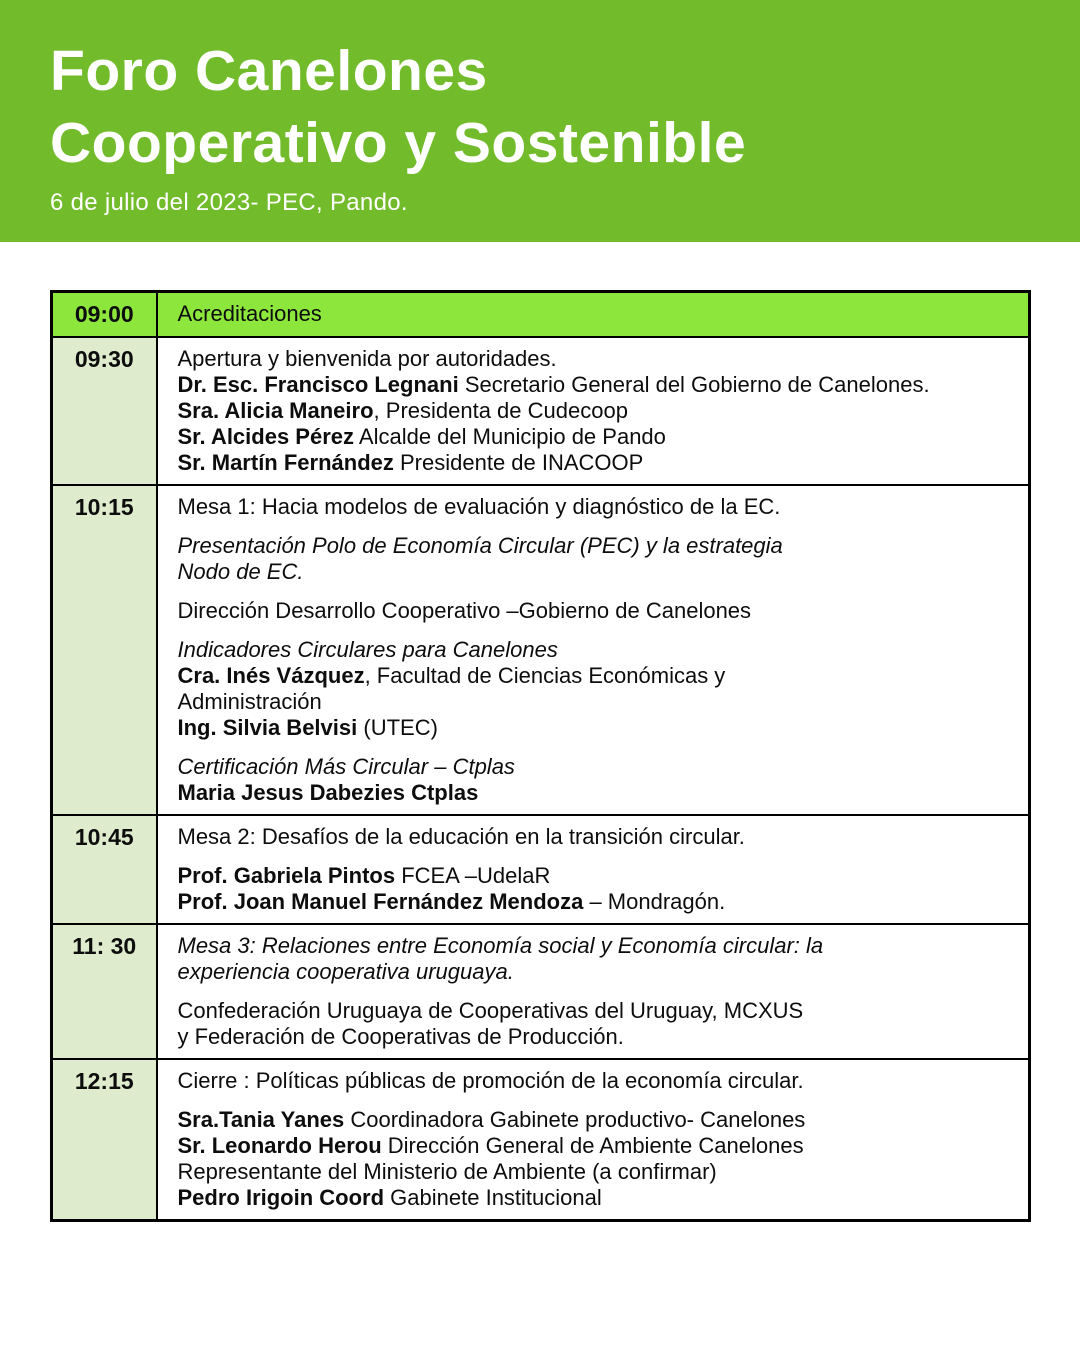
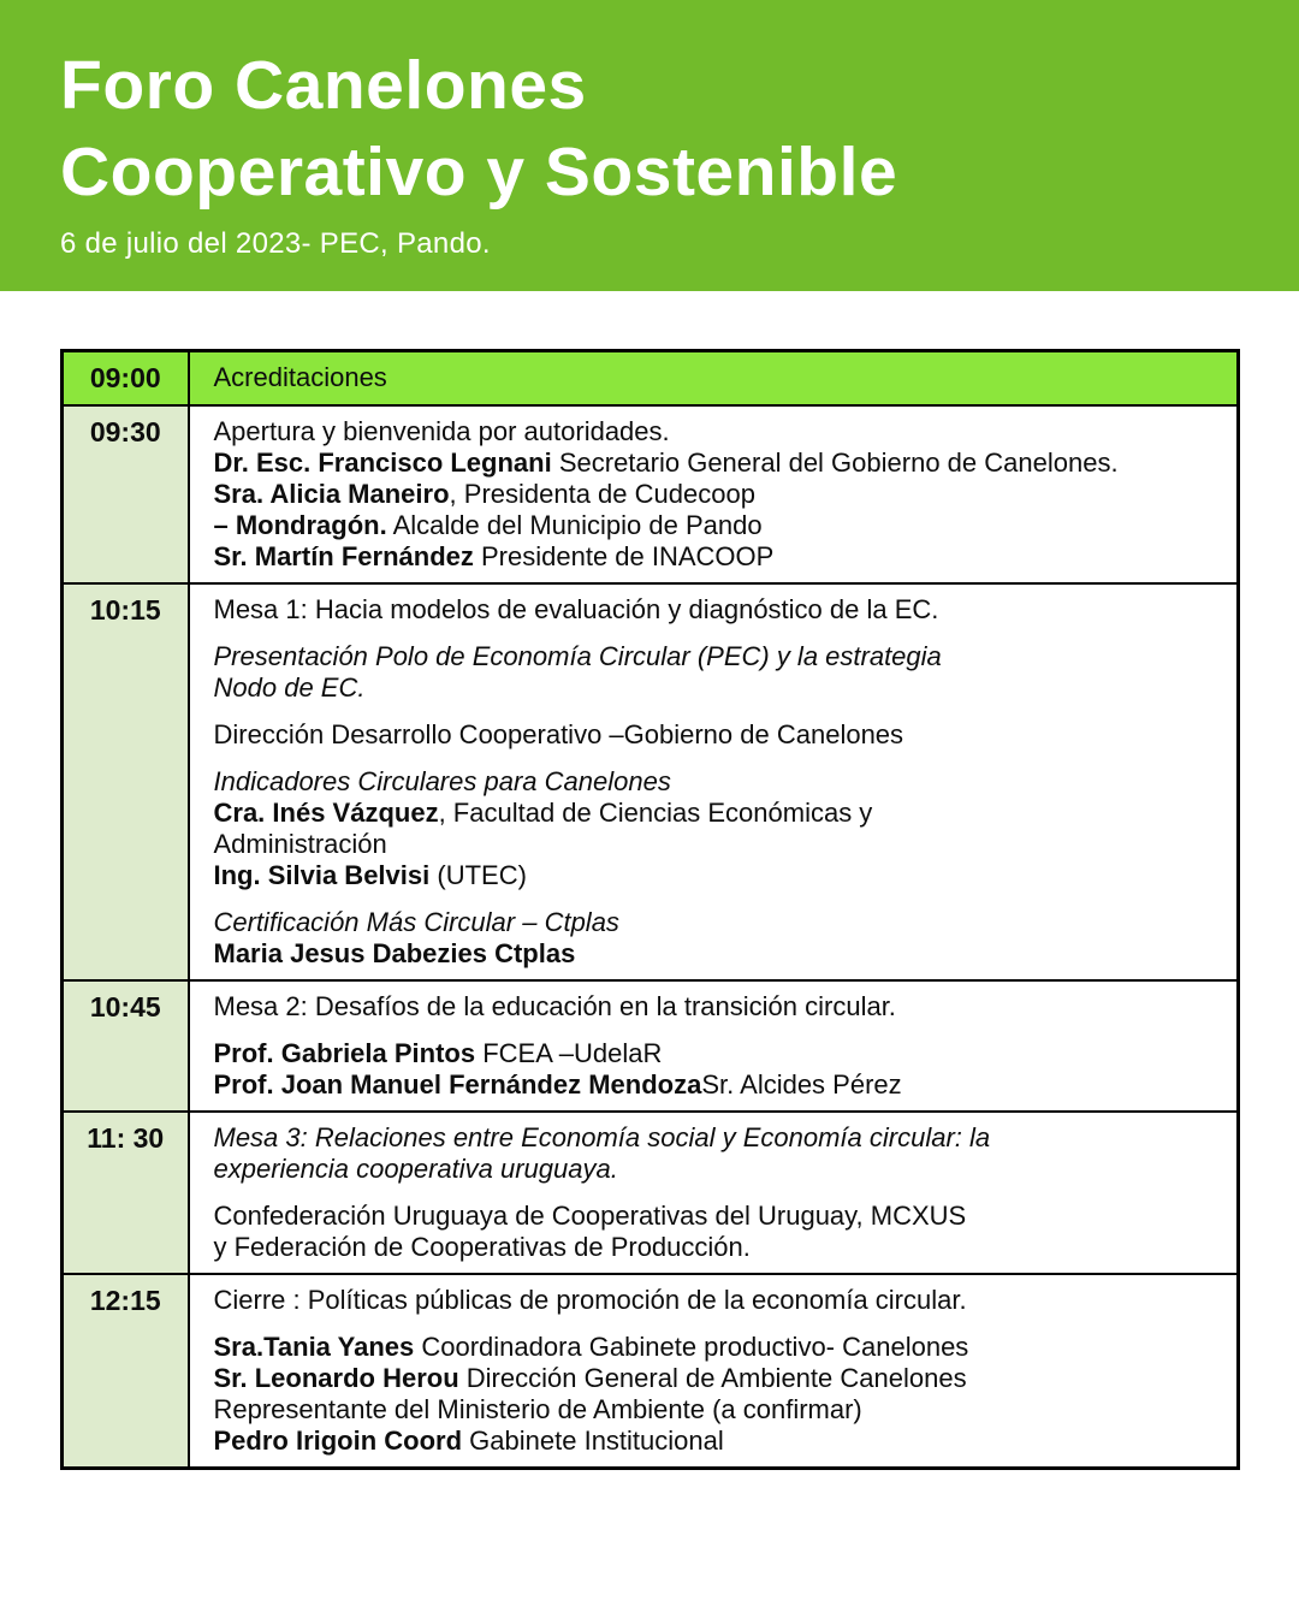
  Foro Canelones
  Cooperativo y Sostenible
  6 de julio del 2023- PEC, Pando.
  09:00	Acreditaciones
- 09:30	Apertura y bienvenida por autoridades.Dr. Esc. Francisco Legnani Secretario General del Gobierno de Canelones.Sra. Alicia Maneiro, Presidenta de CudecoopSr. Alcides Pérez Alcalde del Municipio de PandoSr. Martín Fernández Presidente de INACOOP
+ 09:30	Apertura y bienvenida por autoridades.Dr. Esc. Francisco Legnani Secretario General del Gobierno de Canelones.Sra. Alicia Maneiro, Presidenta de Cudecoop – Mondragón. Alcalde del Municipio de PandoSr. Martín Fernández Presidente de INACOOP
  10:15	Mesa 1: Hacia modelos de evaluación y diagnóstico de la EC.Presentación Polo de Economía Circular (PEC) y la estrategiaNodo de EC.Dirección Desarrollo Cooperativo –Gobierno de CanelonesIndicadores Circulares para CanelonesCra. Inés Vázquez, Facultad de Ciencias Económicas yAdministraciónIng. Silvia Belvisi (UTEC)Certificación Más Circular – CtplasMaria Jesus Dabezies Ctplas
- 10:45	Mesa 2: Desafíos de la educación en la transición circular.Prof. Gabriela Pintos FCEA –UdelaRProf. Joan Manuel Fernández Mendoza – Mondragón.
+ 10:45	Mesa 2: Desafíos de la educación en la transición circular.Prof. Gabriela Pintos FCEA –UdelaRProf. Joan Manuel Fernández MendozaSr. Alcides Pérez
  11: 30	Mesa 3: Relaciones entre Economía social y Economía circular: laexperiencia cooperativa uruguaya.Confederación Uruguaya de Cooperativas del Uruguay, MCXUSy Federación de Cooperativas de Producción.
  12:15	Cierre : Políticas públicas de promoción de la economía circular.Sra.Tania Yanes Coordinadora Gabinete productivo- CanelonesSr. Leonardo Herou Dirección General de Ambiente CanelonesRepresentante del Ministerio de Ambiente (a confirmar)Pedro Irigoin Coord Gabinete Institucional
